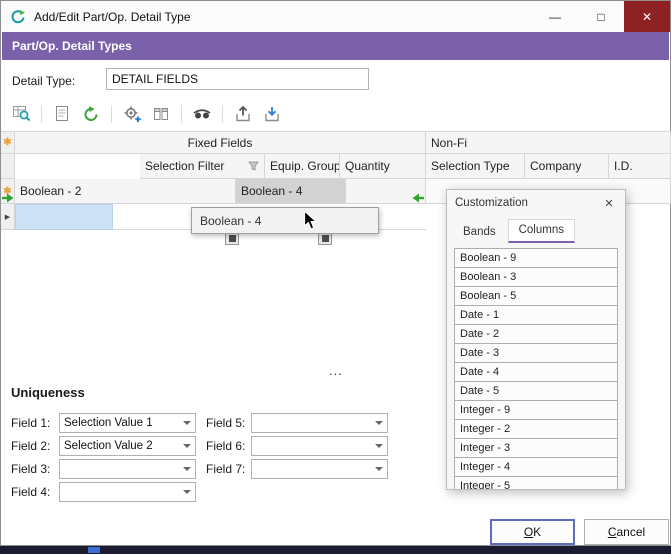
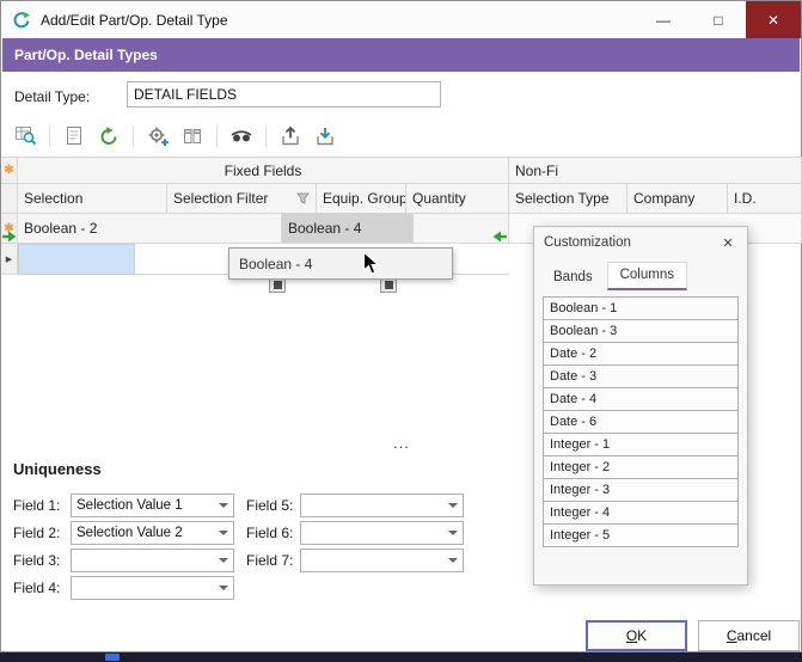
  Add/Edit Part/Op. Detail Type
  —
  □
  ✕
  Part/Op. Detail Types
  Detail Type:
  DETAIL FIELDS
  ✱
  Fixed Fields
  Non-Fi
+ Selection
  Selection Filter
  Equip. Group
  Quantity
  Selection Type
  Company
  I.D.
  ✱
  Boolean - 2
  Boolean - 4
  Boolean - 4
  ...
  Customization
  ✕
  Bands
  Columns
- Boolean - 9
+ Boolean - 1
  Boolean - 3
- Boolean - 5
- Date - 1
  Date - 2
  Date - 3
  Date - 4
- Date - 5
+ Date - 6
- Integer - 9
+ Integer - 1
  Integer - 2
  Integer - 3
  Integer - 4
  Integer - 5
  Uniqueness
  Field 1:
  Selection Value 1
  Field 5:
  Field 2:
  Selection Value 2
  Field 6:
  Field 3:
  Field 7:
  Field 4:
  OK
  Cancel
